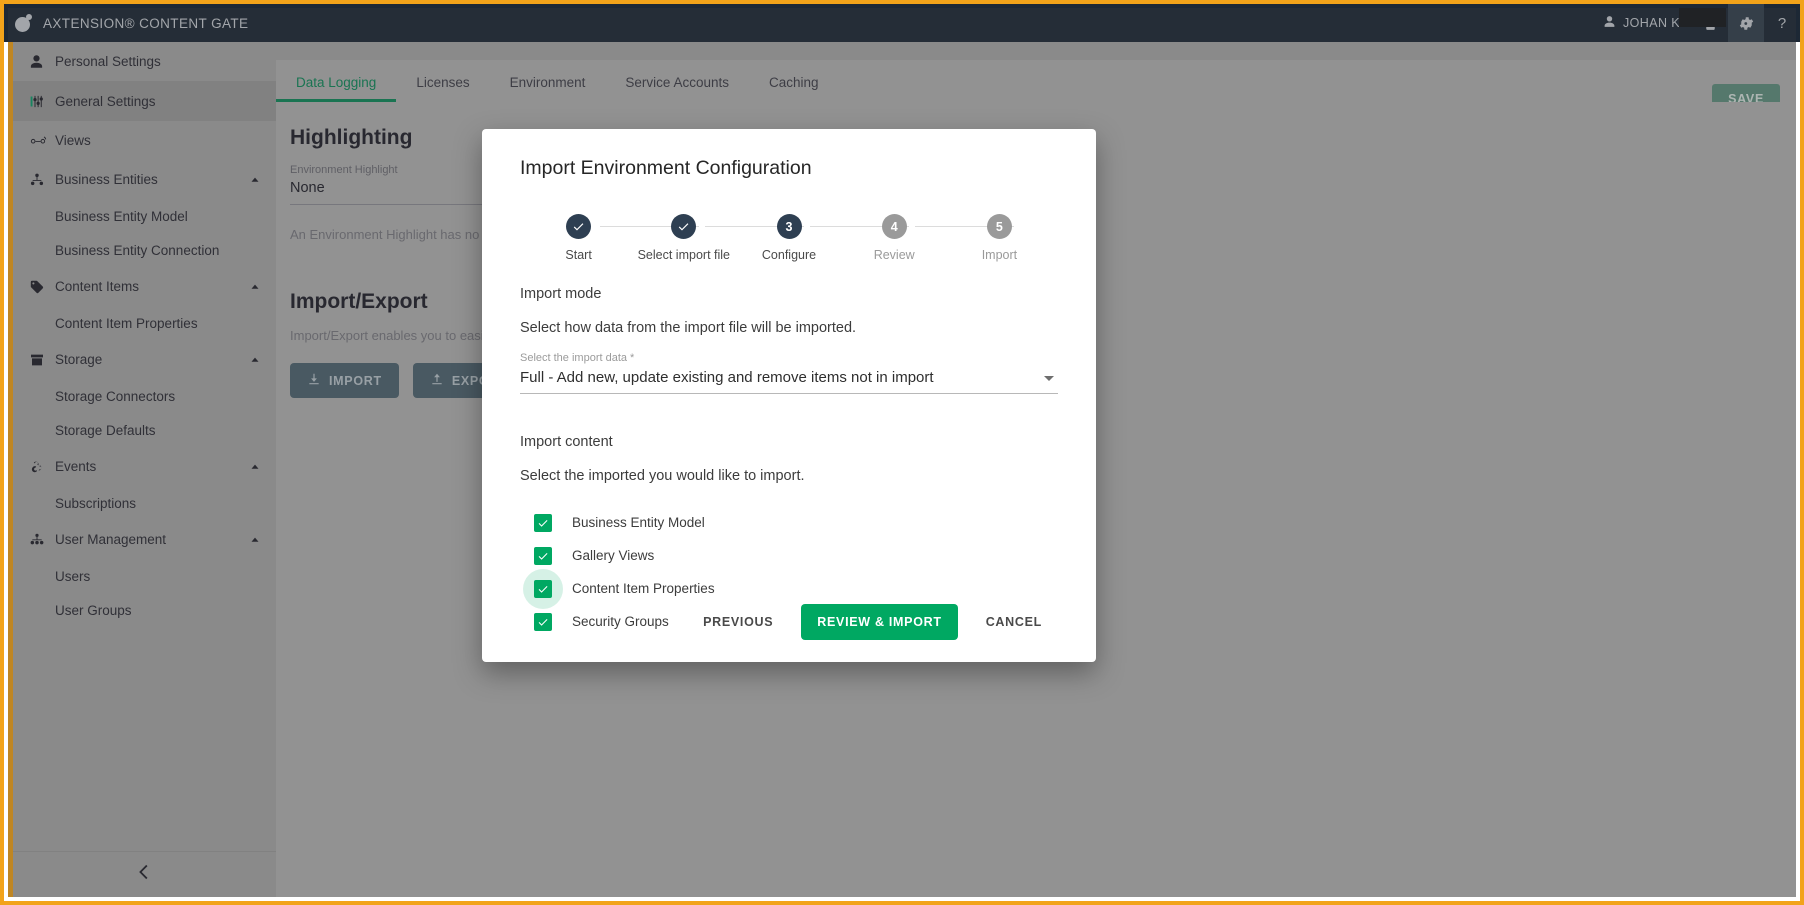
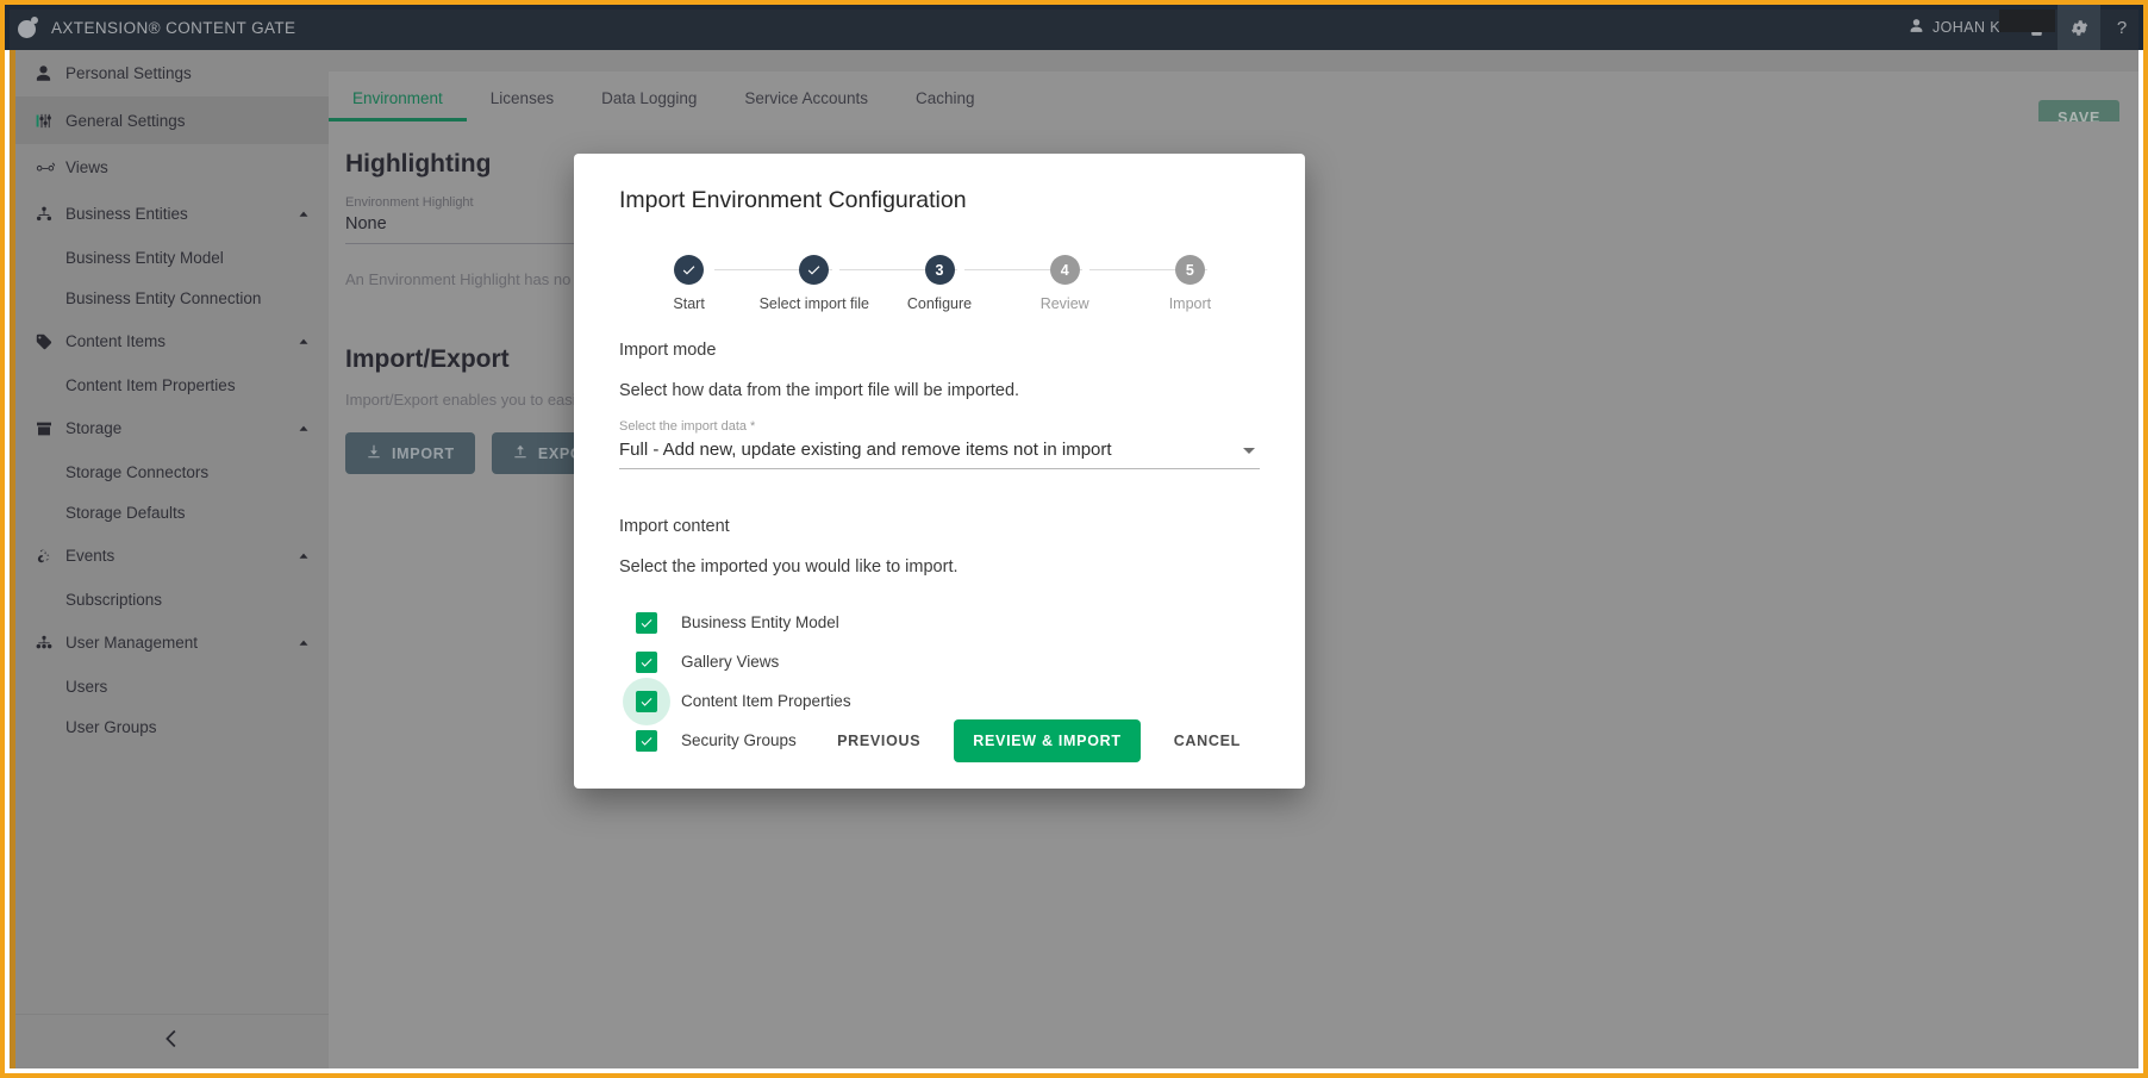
  AXTENSION® CONTENT GATE
  JOHAN K
  ?
  Personal Settings
  General Settings
  Views
  Business Entities
  Business Entity Model
  Business Entity Connection
  Content Items
  Content Item Properties
  Storage
  Storage Connectors
  Storage Defaults
  Events
  Subscriptions
  User Management
  Users
  User Groups
- Data Logging
+ Environment
  Licenses
- Environment
+ Data Logging
  Service Accounts
  Caching
  SAVE
  Highlighting
  Environment Highlight
  None
  An Environment Highlight has no
  Import/Export
  Import/Export enables you to eas
  IMPORT
  Import Environment Configuration
  Start
  Select import file
  3
  Configure
  4
  Review
  5
  Import
  Import mode
  Select how data from the import file will be imported.
  Select the import data *
  Full - Add new, update existing and remove items not in import
  Import content
  Select the imported you would like to import.
  Business Entity Model
  Gallery Views
  Content Item Properties
  Security Groups
  PREVIOUS
  REVIEW & IMPORT
  CANCEL
